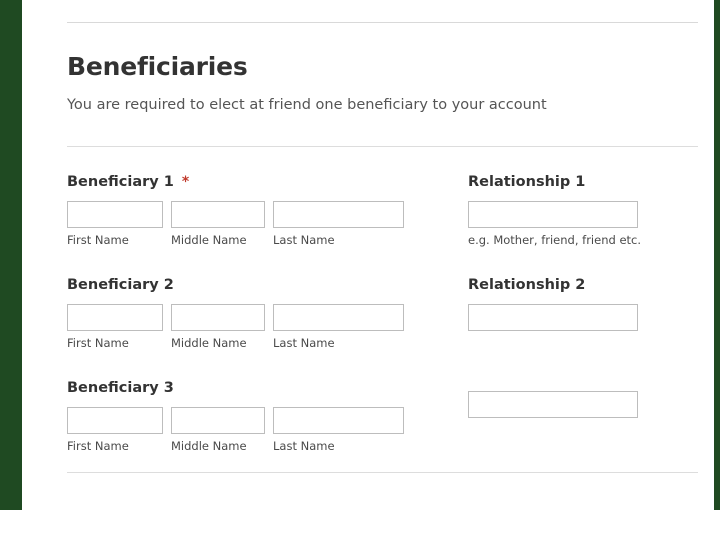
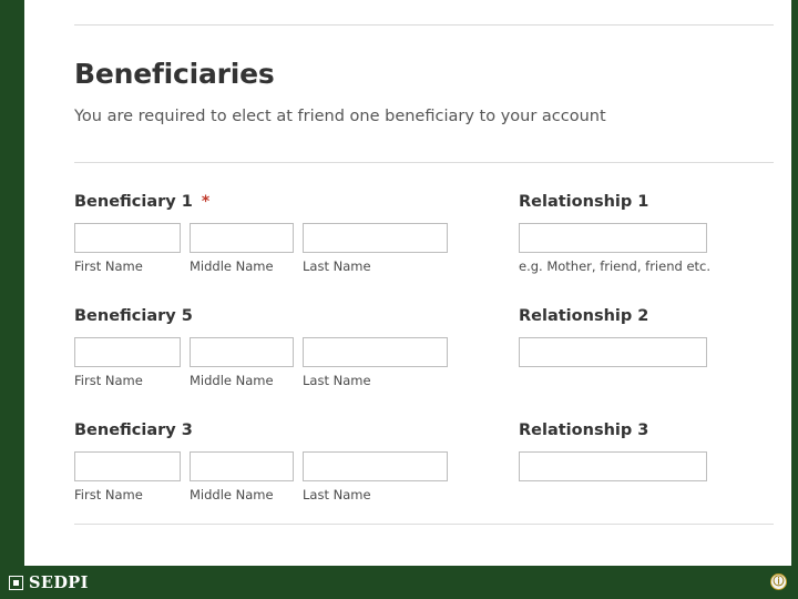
  Beneficiaries
  You are required to elect at friend one beneficiary to your account
  Beneficiary 1 *
  First Name
  Middle Name
  Last Name
  Relationship 1
  e.g. Mother, friend, friend etc.
- Beneficiary 2
+ Beneficiary 5
  First Name
  Middle Name
  Last Name
  Relationship 2
  Beneficiary 3
  First Name
  Middle Name
  Last Name
+ Relationship 3
+ SEDPI
+ ⓘ
